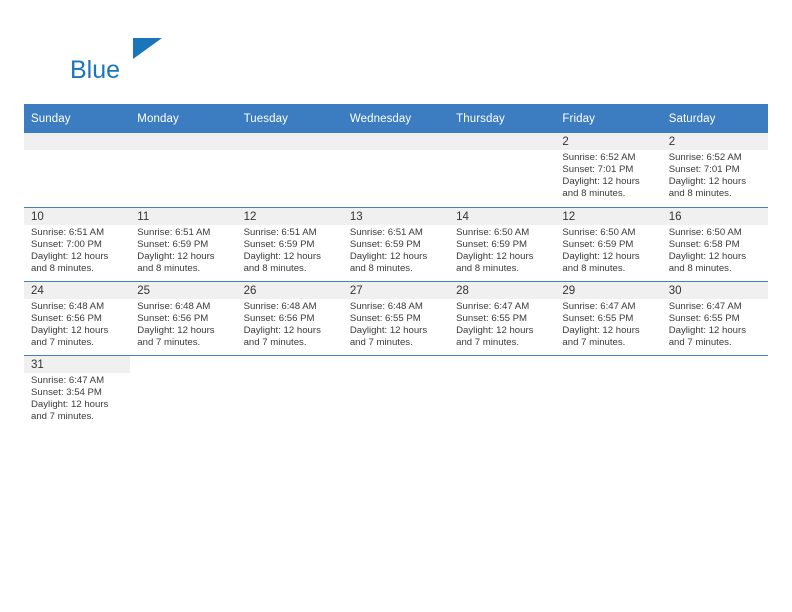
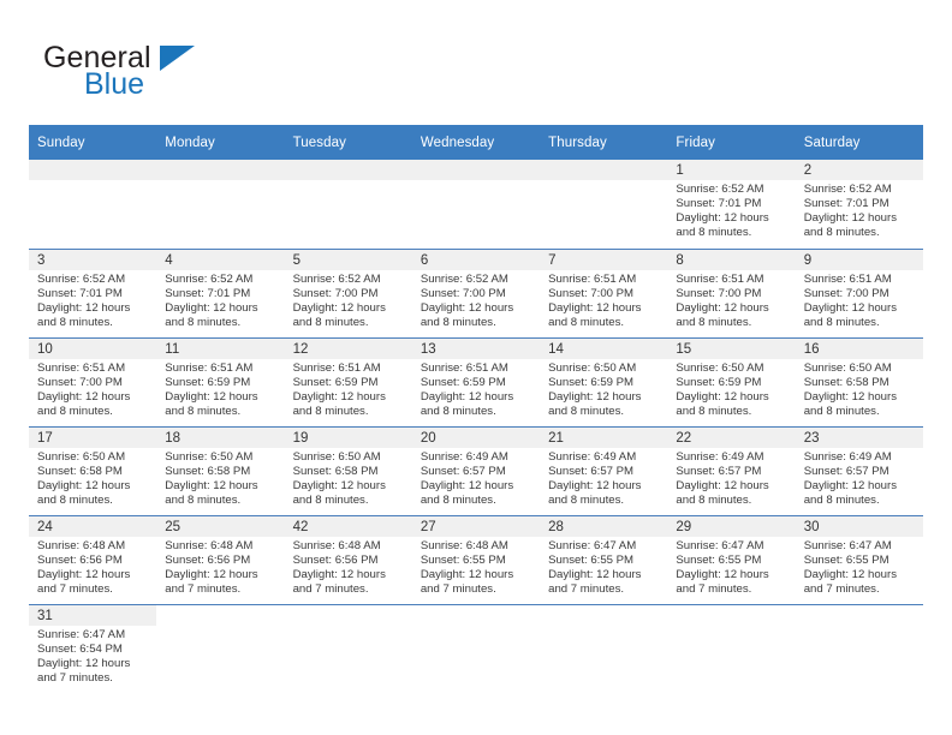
+ General
  Blue
  Sunday	Monday	Tuesday	Wednesday	Thursday	Friday	Saturday
- 					2Sunrise: 6:52 AMSunset: 7:01 PMDaylight: 12 hoursand 8 minutes.	2Sunrise: 6:52 AMSunset: 7:01 PMDaylight: 12 hoursand 8 minutes.
+ 					1Sunrise: 6:52 AMSunset: 7:01 PMDaylight: 12 hoursand 8 minutes.	2Sunrise: 6:52 AMSunset: 7:01 PMDaylight: 12 hoursand 8 minutes.
+ 3Sunrise: 6:52 AMSunset: 7:01 PMDaylight: 12 hoursand 8 minutes.	4Sunrise: 6:52 AMSunset: 7:01 PMDaylight: 12 hoursand 8 minutes.	5Sunrise: 6:52 AMSunset: 7:00 PMDaylight: 12 hoursand 8 minutes.	6Sunrise: 6:52 AMSunset: 7:00 PMDaylight: 12 hoursand 8 minutes.	7Sunrise: 6:51 AMSunset: 7:00 PMDaylight: 12 hoursand 8 minutes.	8Sunrise: 6:51 AMSunset: 7:00 PMDaylight: 12 hoursand 8 minutes.	9Sunrise: 6:51 AMSunset: 7:00 PMDaylight: 12 hoursand 8 minutes.
- 10Sunrise: 6:51 AMSunset: 7:00 PMDaylight: 12 hoursand 8 minutes.	11Sunrise: 6:51 AMSunset: 6:59 PMDaylight: 12 hoursand 8 minutes.	12Sunrise: 6:51 AMSunset: 6:59 PMDaylight: 12 hoursand 8 minutes.	13Sunrise: 6:51 AMSunset: 6:59 PMDaylight: 12 hoursand 8 minutes.	14Sunrise: 6:50 AMSunset: 6:59 PMDaylight: 12 hoursand 8 minutes.	12Sunrise: 6:50 AMSunset: 6:59 PMDaylight: 12 hoursand 8 minutes.	16Sunrise: 6:50 AMSunset: 6:58 PMDaylight: 12 hoursand 8 minutes.
+ 10Sunrise: 6:51 AMSunset: 7:00 PMDaylight: 12 hoursand 8 minutes.	11Sunrise: 6:51 AMSunset: 6:59 PMDaylight: 12 hoursand 8 minutes.	12Sunrise: 6:51 AMSunset: 6:59 PMDaylight: 12 hoursand 8 minutes.	13Sunrise: 6:51 AMSunset: 6:59 PMDaylight: 12 hoursand 8 minutes.	14Sunrise: 6:50 AMSunset: 6:59 PMDaylight: 12 hoursand 8 minutes.	15Sunrise: 6:50 AMSunset: 6:59 PMDaylight: 12 hoursand 8 minutes.	16Sunrise: 6:50 AMSunset: 6:58 PMDaylight: 12 hoursand 8 minutes.
+ 17Sunrise: 6:50 AMSunset: 6:58 PMDaylight: 12 hoursand 8 minutes.	18Sunrise: 6:50 AMSunset: 6:58 PMDaylight: 12 hoursand 8 minutes.	19Sunrise: 6:50 AMSunset: 6:58 PMDaylight: 12 hoursand 8 minutes.	20Sunrise: 6:49 AMSunset: 6:57 PMDaylight: 12 hoursand 8 minutes.	21Sunrise: 6:49 AMSunset: 6:57 PMDaylight: 12 hoursand 8 minutes.	22Sunrise: 6:49 AMSunset: 6:57 PMDaylight: 12 hoursand 8 minutes.	23Sunrise: 6:49 AMSunset: 6:57 PMDaylight: 12 hoursand 8 minutes.
- 24Sunrise: 6:48 AMSunset: 6:56 PMDaylight: 12 hoursand 7 minutes.	25Sunrise: 6:48 AMSunset: 6:56 PMDaylight: 12 hoursand 7 minutes.	26Sunrise: 6:48 AMSunset: 6:56 PMDaylight: 12 hoursand 7 minutes.	27Sunrise: 6:48 AMSunset: 6:55 PMDaylight: 12 hoursand 7 minutes.	28Sunrise: 6:47 AMSunset: 6:55 PMDaylight: 12 hoursand 7 minutes.	29Sunrise: 6:47 AMSunset: 6:55 PMDaylight: 12 hoursand 7 minutes.	30Sunrise: 6:47 AMSunset: 6:55 PMDaylight: 12 hoursand 7 minutes.
+ 24Sunrise: 6:48 AMSunset: 6:56 PMDaylight: 12 hoursand 7 minutes.	25Sunrise: 6:48 AMSunset: 6:56 PMDaylight: 12 hoursand 7 minutes.	42Sunrise: 6:48 AMSunset: 6:56 PMDaylight: 12 hoursand 7 minutes.	27Sunrise: 6:48 AMSunset: 6:55 PMDaylight: 12 hoursand 7 minutes.	28Sunrise: 6:47 AMSunset: 6:55 PMDaylight: 12 hoursand 7 minutes.	29Sunrise: 6:47 AMSunset: 6:55 PMDaylight: 12 hoursand 7 minutes.	30Sunrise: 6:47 AMSunset: 6:55 PMDaylight: 12 hoursand 7 minutes.
- 31Sunrise: 6:47 AMSunset: 3:54 PMDaylight: 12 hoursand 7 minutes.
+ 31Sunrise: 6:47 AMSunset: 6:54 PMDaylight: 12 hoursand 7 minutes.
